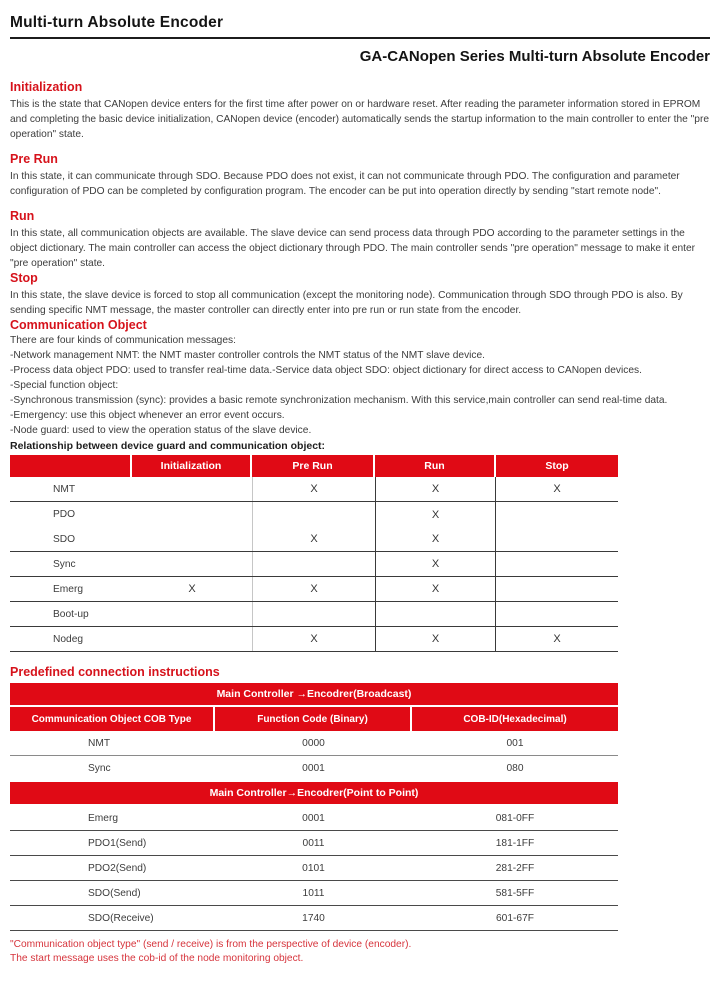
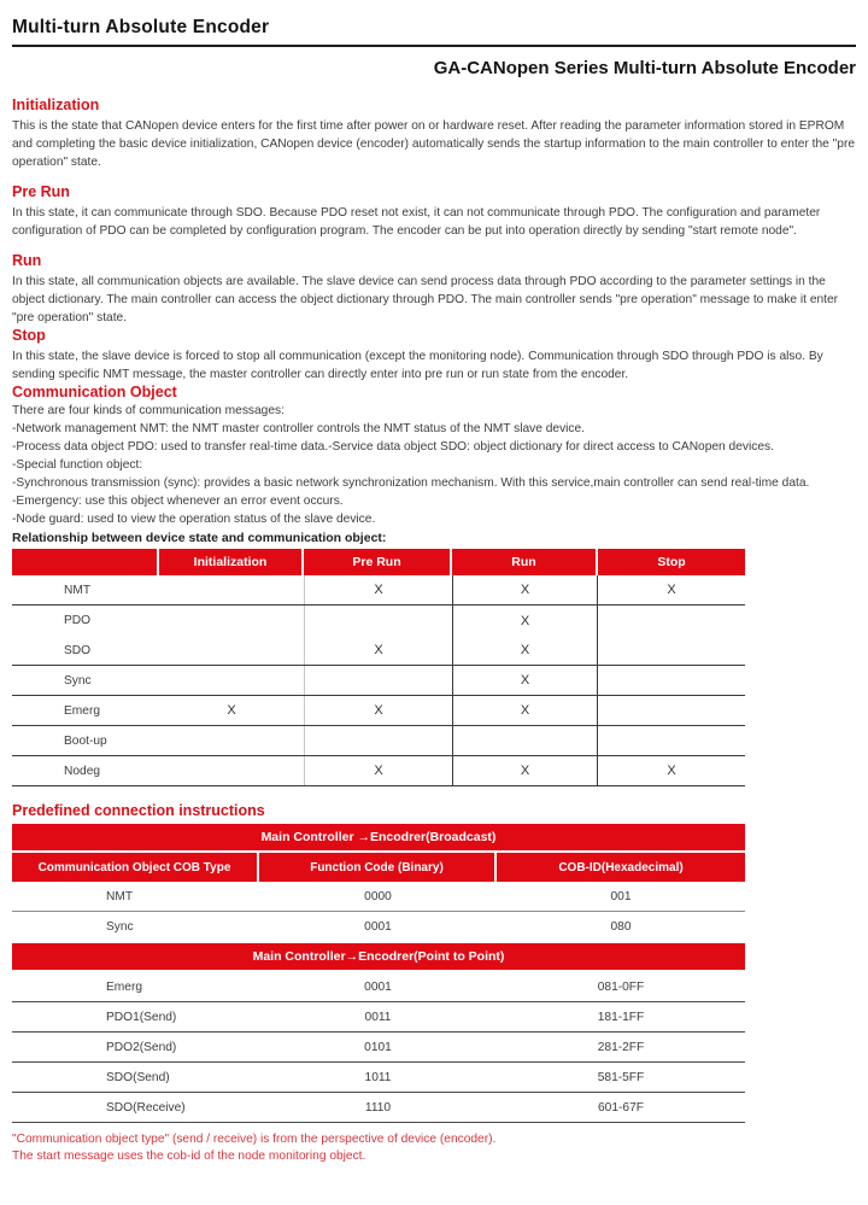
  Multi-turn Absolute Encoder
  GA-CANopen Series Multi-turn Absolute Encoder
  Initialization
  This is the state that CANopen device enters for the first time after power on or hardware reset. After reading the parameter information stored in EPROM and completing the basic device initialization, CANopen device (encoder) automatically sends the startup information to the main controller to enter the "pre operation" state.
  Pre Run
- In this state, it can communicate through SDO. Because PDO does not exist, it can not communicate through PDO. The configuration and parameter configuration of PDO can be completed by configuration program. The encoder can be put into operation directly by sending "start remote node".
+ In this state, it can communicate through SDO. Because PDO reset not exist, it can not communicate through PDO. The configuration and parameter configuration of PDO can be completed by configuration program. The encoder can be put into operation directly by sending "start remote node".
  Run
  In this state, all communication objects are available. The slave device can send process data through PDO according to the parameter settings in the object dictionary. The main controller can access the object dictionary through PDO. The main controller sends "pre operation" message to make it enter "pre operation" state.
  Stop
  In this state, the slave device is forced to stop all communication (except the monitoring node). Communication through SDO through PDO is also. By sending specific NMT message, the master controller can directly enter into pre run or run state from the encoder.
  Communication Object
  There are four kinds of communication messages:
  -Network management NMT: the NMT master controller controls the NMT status of the NMT slave device.
  -Process data object PDO: used to transfer real-time data.-Service data object SDO: object dictionary for direct access to CANopen devices.
  -Special function object:
- -Synchronous transmission (sync): provides a basic remote synchronization mechanism. With this service,main controller can send real-time data.
+ -Synchronous transmission (sync): provides a basic network synchronization mechanism. With this service,main controller can send real-time data.
  -Emergency: use this object whenever an error event occurs.
  -Node guard: used to view the operation status of the slave device.
- Relationship between device guard and communication object:
+ Relationship between device state and communication object:
  Initialization
  Pre Run
  Run
  Stop
  NMT
  X
  X
  X
  PDO
  X
  SDO
  X
  X
  Sync
  X
  Emerg
  X
  X
  X
  Boot-up
  Nodeg
  X
  X
  X
  Predefined connection instructions
  Main Controller →Encodrer(Broadcast)
  Communication Object COB Type
  Function Code (Binary)
  COB-ID(Hexadecimal)
  NMT
  0000
  001
  Sync
  0001
  080
  Main Controller→Encodrer(Point to Point)
  Emerg
  0001
  081-0FF
  PDO1(Send)
  0011
  181-1FF
  PDO2(Send)
  0101
  281-2FF
  SDO(Send)
  1011
  581-5FF
  SDO(Receive)
- 1740
+ 1110
  601-67F
  "Communication object type" (send / receive) is from the perspective of device (encoder).
  The start message uses the cob-id of the node monitoring object.
